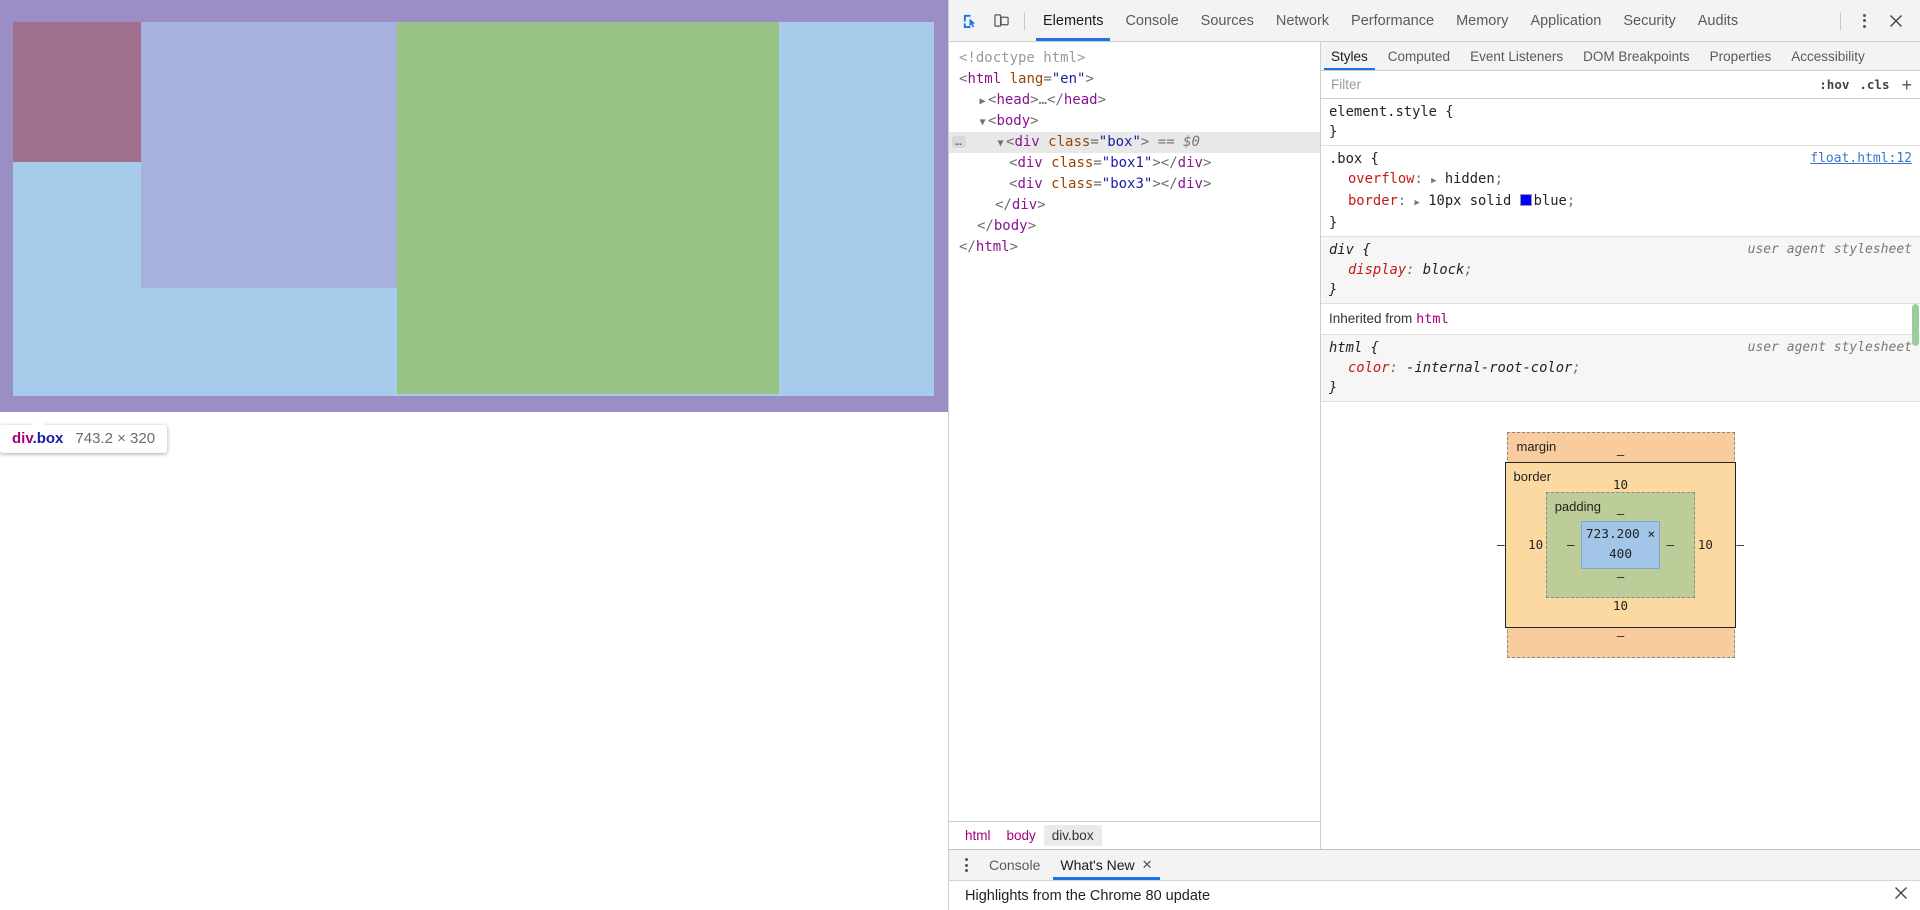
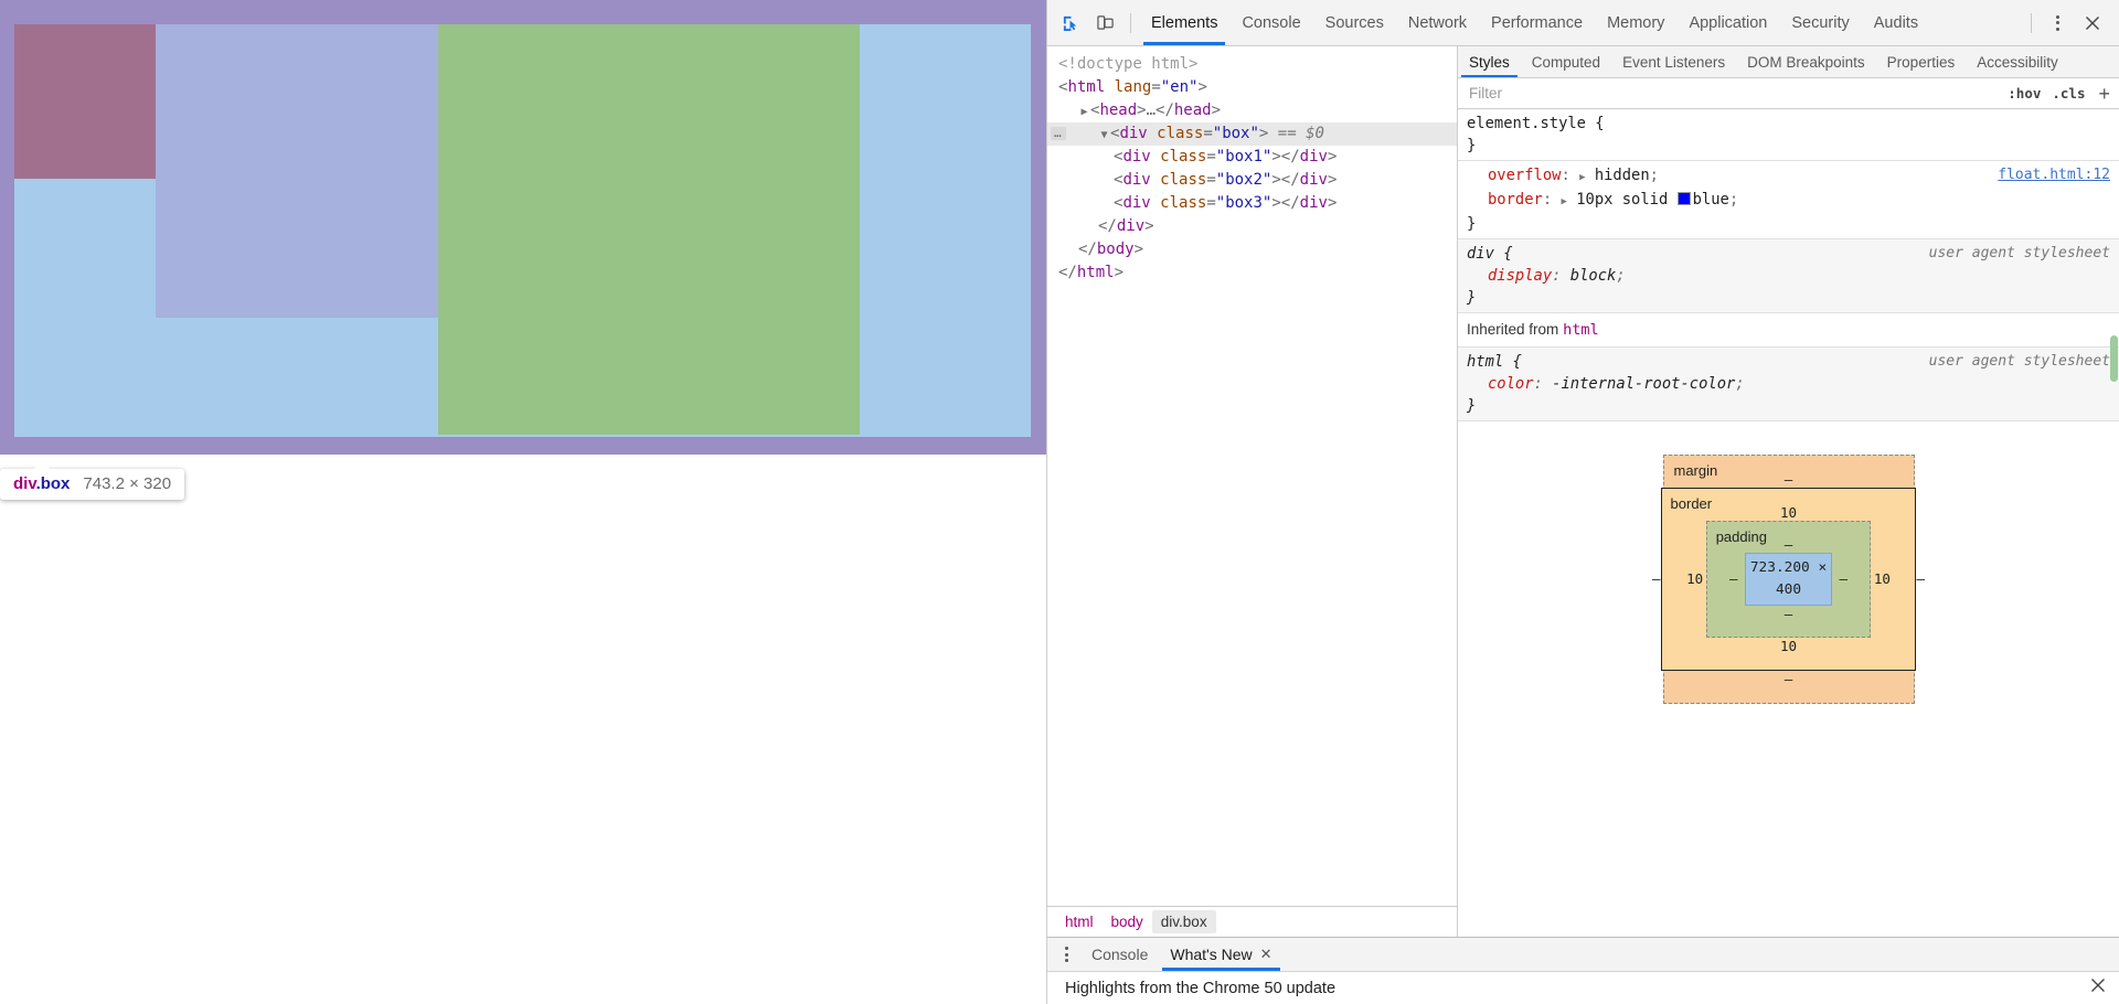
  div.box
  743.2 × 320
  Elements
  Console
  Sources
  Network
  Performance
  Memory
  Application
  Security
  Audits
  <!doctype html>
  <html lang="en">
  ▶ <head>…</head>
- ▼ <body>
  …
  ▼ <div class="box"> == $0
  <div class="box1"></div>
+ <div class="box2"></div>
  <div class="box3"></div>
  </div>
  </body>
  </html>
  html
  body
  div.box
  Styles
  Computed
  Event Listeners
  DOM Breakpoints
  Properties
  Accessibility
  Filter
  :hov
  .cls
  +
  element.style {
  }
  float.html:12
- .box {
  overflow: ▶ hidden;
  border: ▶ 10px solid blue;
  }
  user agent stylesheet
  div {
  display: block;
  }
  Inherited from html
  user agent stylesheet
  html {
  color: -internal-root-color;
  }
  margin
  –
  –
  border
  10
  10
  padding
  –
  –
  723.200 × 400
  –
  –
  10
  10
  –
  –
  Console
  What's New
  ✕
- Highlights from the Chrome 80 update
+ Highlights from the Chrome 50 update
